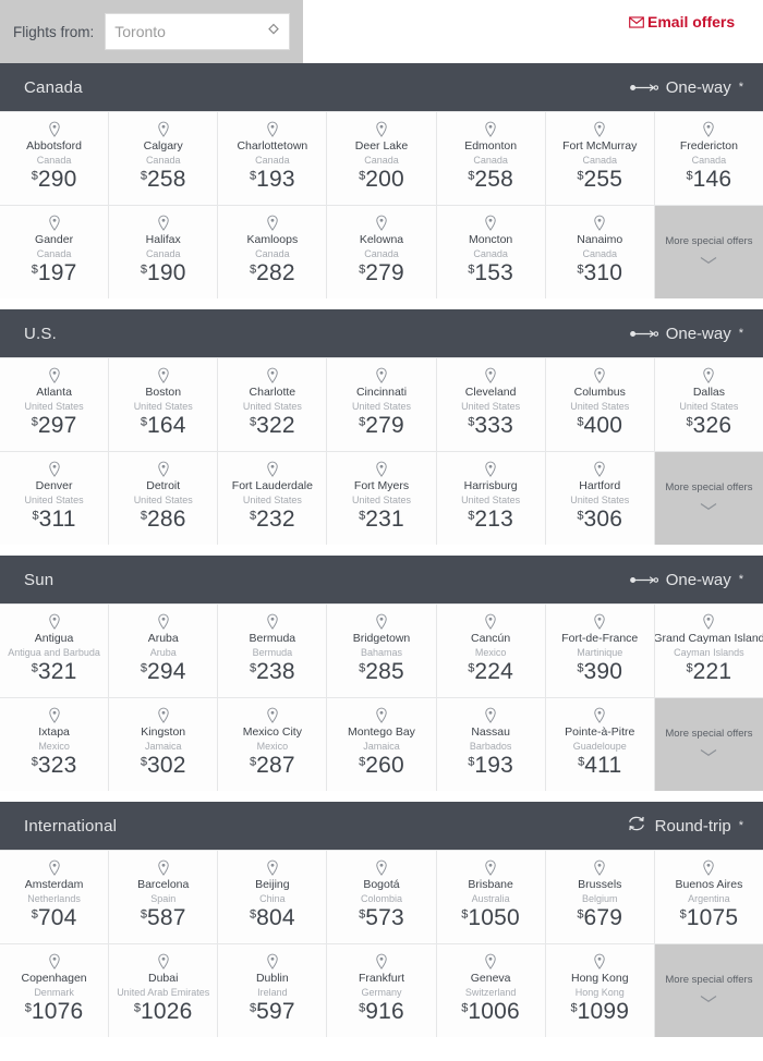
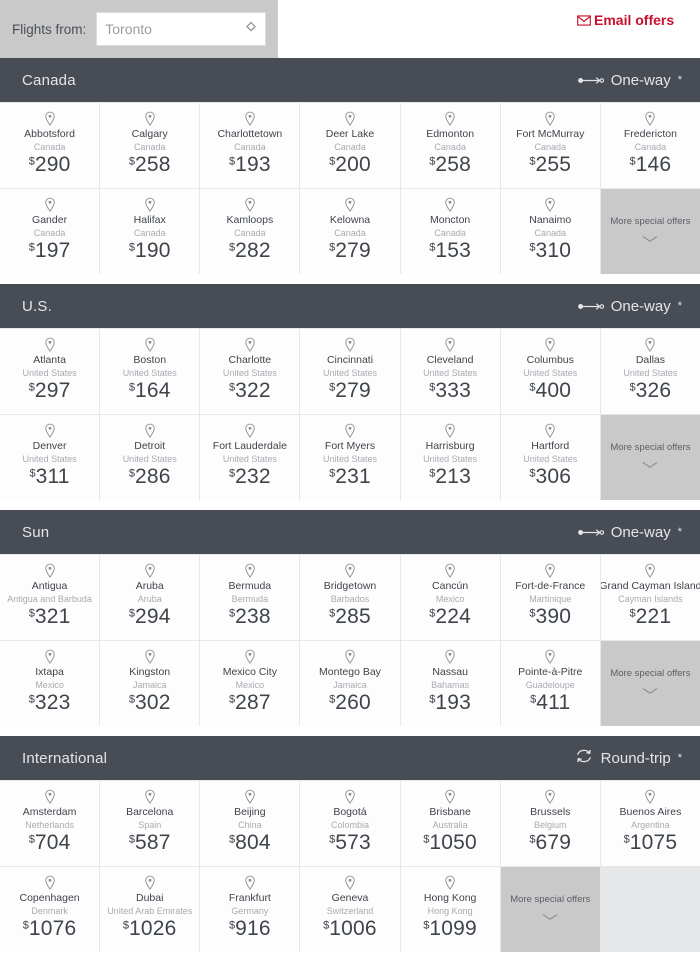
  Flights from:
  Toronto
  Email offers
  Canada
  One-way
  *
  Abbotsford
  Canada
  $290
  Calgary
  Canada
  $258
  Charlottetown
  Canada
  $193
  Deer Lake
  Canada
  $200
  Edmonton
  Canada
  $258
  Fort McMurray
  Canada
  $255
  Fredericton
  Canada
  $146
  Gander
  Canada
  $197
  Halifax
  Canada
  $190
  Kamloops
  Canada
  $282
  Kelowna
  Canada
  $279
  Moncton
  Canada
  $153
  Nanaimo
  Canada
  $310
  More special offers
  U.S.
  One-way
  *
  Atlanta
  United States
  $297
  Boston
  United States
  $164
  Charlotte
  United States
  $322
  Cincinnati
  United States
  $279
  Cleveland
  United States
  $333
  Columbus
  United States
  $400
  Dallas
  United States
  $326
  Denver
  United States
  $311
  Detroit
  United States
  $286
  Fort Lauderdale
  United States
  $232
  Fort Myers
  United States
  $231
  Harrisburg
  United States
  $213
  Hartford
  United States
  $306
  More special offers
  Sun
  One-way
  *
  Antigua
  Antigua and Barbuda
  $321
  Aruba
  Aruba
  $294
  Bermuda
  Bermuda
  $238
  Bridgetown
- Bahamas
+ Barbados
  $285
  Cancún
  Mexico
  $224
  Fort-de-France
  Martinique
  $390
  Grand Cayman Island
  Cayman Islands
  $221
  Ixtapa
  Mexico
  $323
  Kingston
  Jamaica
  $302
  Mexico City
  Mexico
  $287
  Montego Bay
  Jamaica
  $260
  Nassau
- Barbados
+ Bahamas
  $193
  Pointe-à-Pitre
  Guadeloupe
  $411
  More special offers
  International
  Round-trip
  *
  Amsterdam
  Netherlands
  $704
  Barcelona
  Spain
  $587
  Beijing
  China
  $804
  Bogotá
  Colombia
  $573
  Brisbane
  Australia
  $1050
  Brussels
  Belgium
  $679
  Buenos Aires
  Argentina
  $1075
  Copenhagen
  Denmark
  $1076
  Dubai
  United Arab Emirates
  $1026
- Dublin
- Ireland
- $597
  Frankfurt
  Germany
  $916
  Geneva
  Switzerland
  $1006
  Hong Kong
  Hong Kong
  $1099
  More special offers
